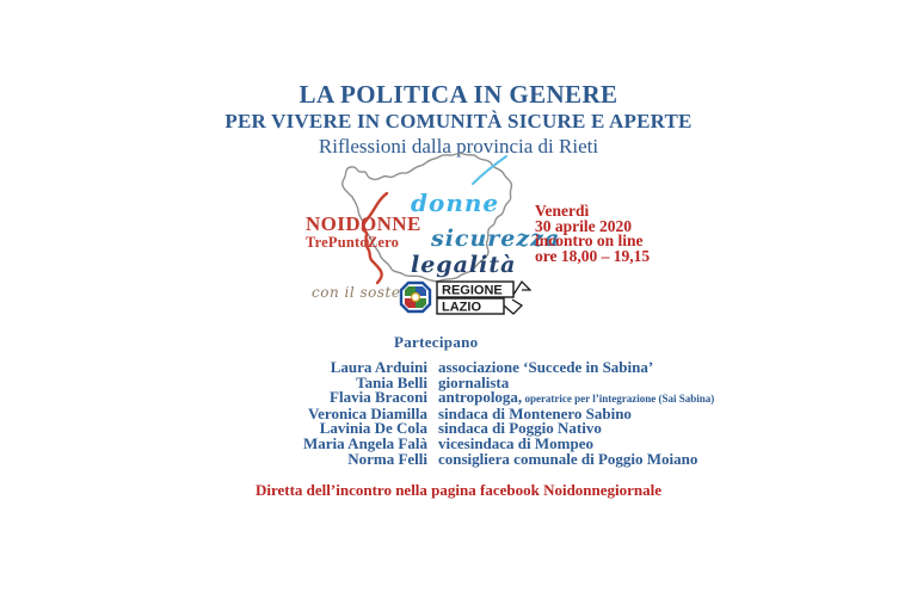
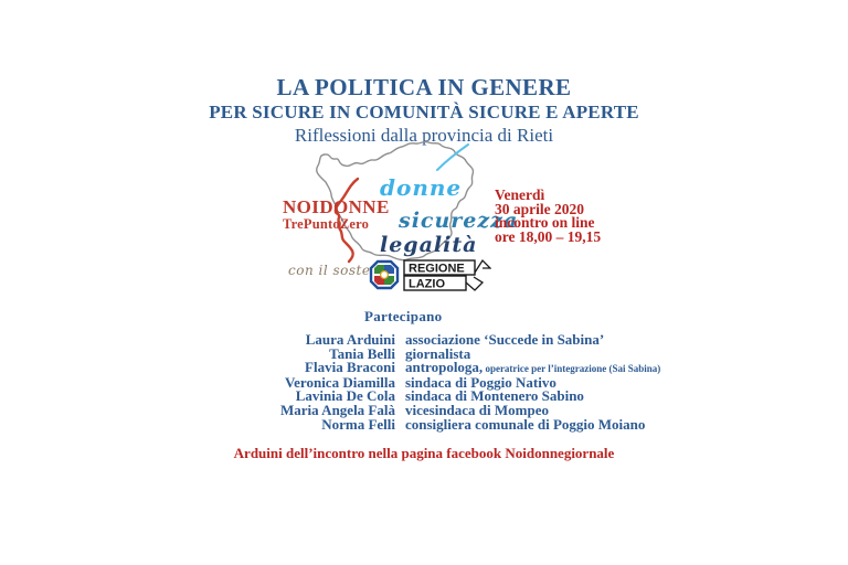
  LA POLITICA IN GENERE
- PER VIVERE IN COMUNITÀ SICURE E APERTE
+ PER SICURE IN COMUNITÀ SICURE E APERTE
  Riflessioni dalla provincia di Rieti
  NOIDONNE
  TrePuntoZero
  donne
  sicurezza
  legalità
  Venerdì
  30 aprile 2020
  incontro on line
  ore 18,00 – 19,15
  con il soste
  REGIONE
  LAZIO
  Partecipano
  Laura Arduini
  associazione ‘Succede in Sabina’
  Tania Belli
  giornalista
  Flavia Braconi
  antropologa, operatrice per l’integrazione (Sai Sabina)
  Veronica Diamilla
- sindaca di Montenero Sabino
+ sindaca di Poggio Nativo
  Lavinia De Cola
- sindaca di Poggio Nativo
+ sindaca di Montenero Sabino
  Maria Angela Falà
  vicesindaca di Mompeo
  Norma Felli
  consigliera comunale di Poggio Moiano
- Diretta dell’incontro nella pagina facebook Noidonnegiornale
+ Arduini dell’incontro nella pagina facebook Noidonnegiornale
